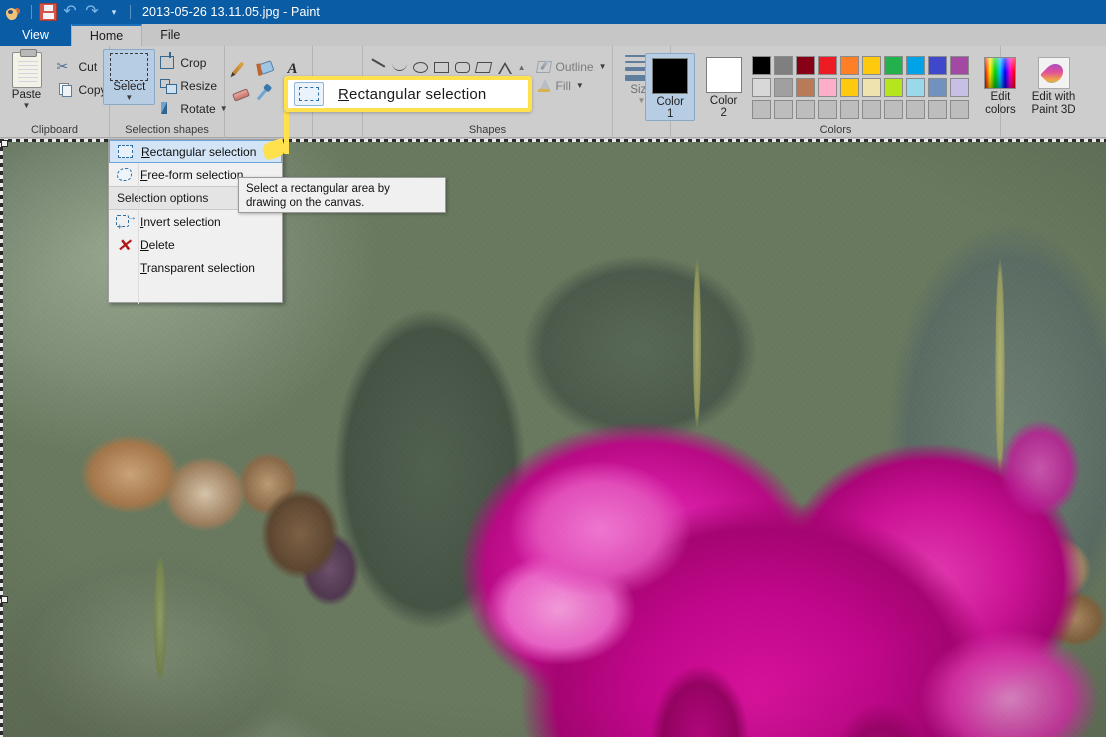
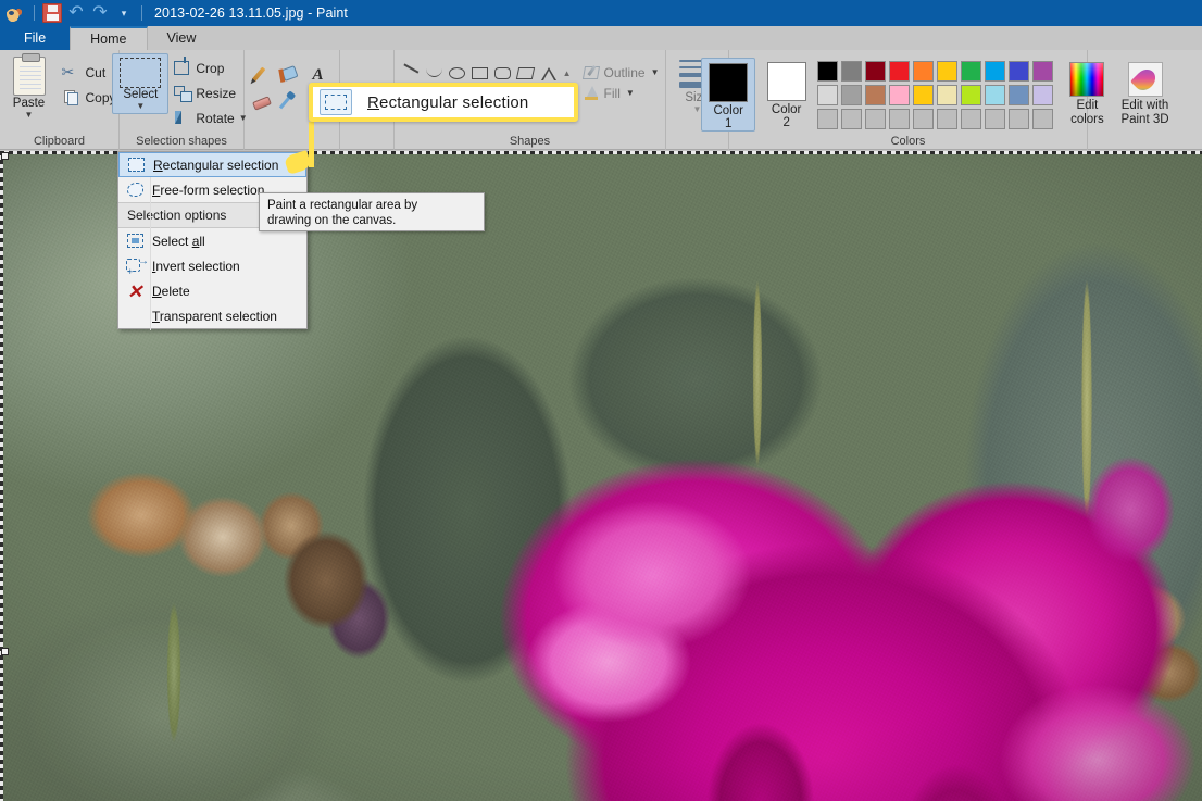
  ↶
  ↷
  ▾
- 2013-05-26 13.11.05.jpg - Paint
+ 2013-02-26 13.11.05.jpg - Paint
- View
+ File
  Home
- File
+ View
  Paste
  ▼
  ✂
  Cut
  Cop
  Clipboard
  Select
  ▼
  Crop
  Resize
  Rotate
  ▼
  Selection shapes
  A
  ▲
  Outline
  ▼
  Fill
  ▼
  Shapes
  Siz
  ▼
  Color 1
  Color 2
  Edit
  colors
  Colors
  Edit with
  Paint 3D
  Rectangular selection
  Free-form selection
  Selction options
+ Select all
  Invert selection
  ✕
  Delete
  Transparent selection
- Select a rectangular area by
+ Paint a rectangular area by
  drawing on the canvas.
  Rectangular selection
